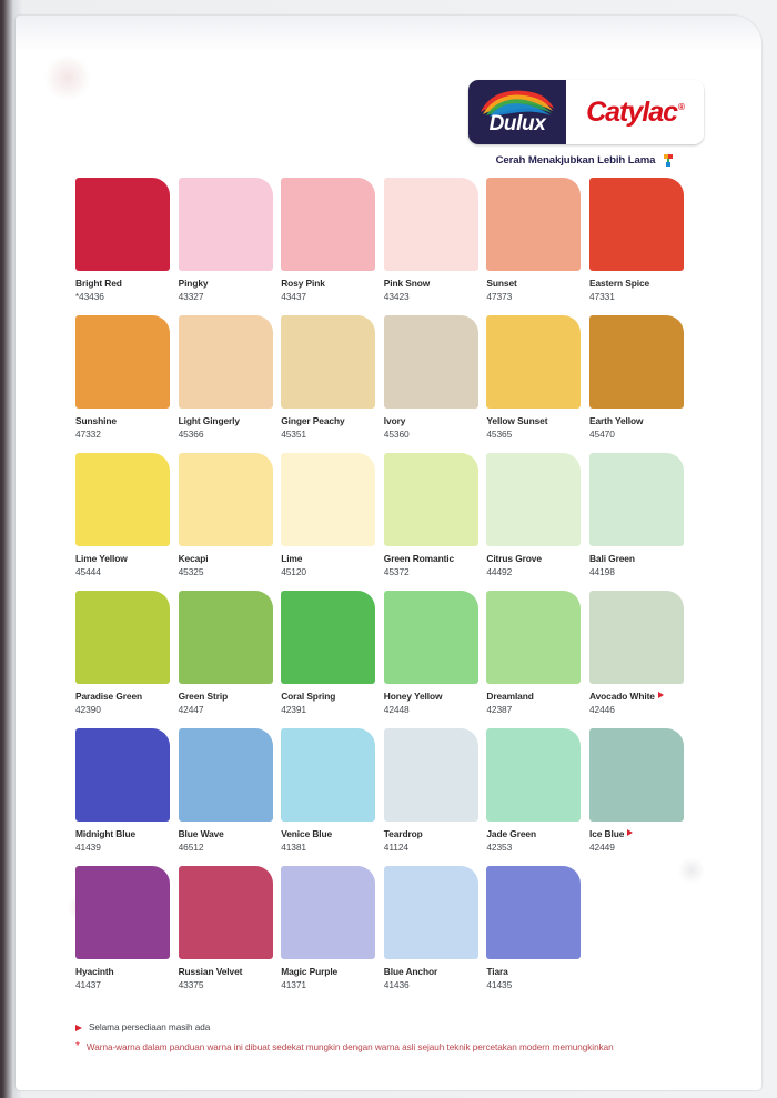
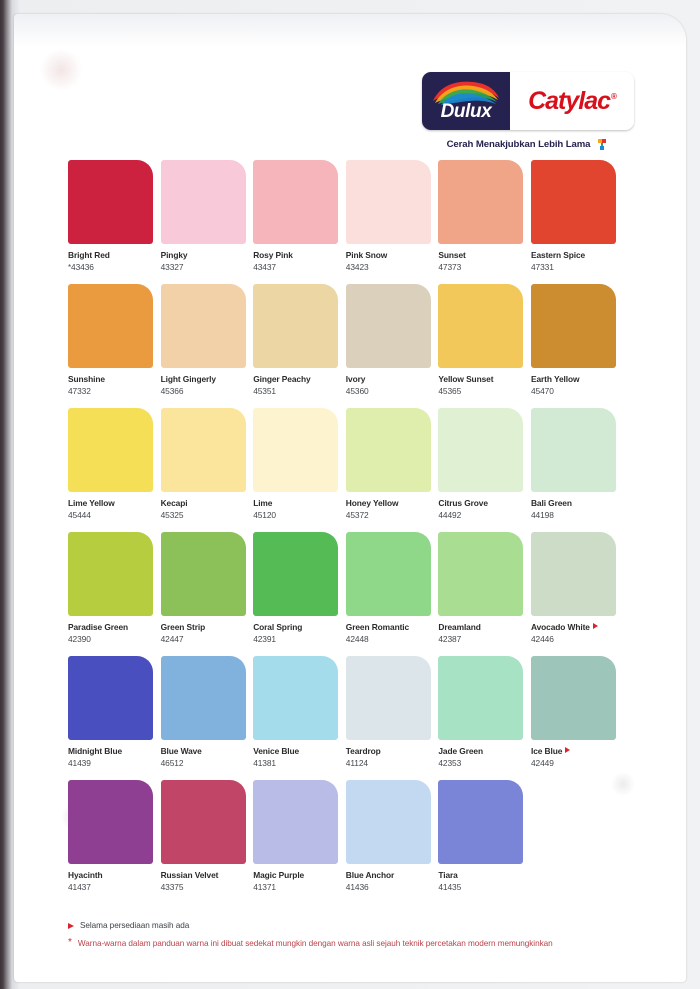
  Dulux
  Catylac®
  Cerah Menakjubkan Lebih Lama
  Bright Red
  *43436
  Pingky
  43327
  Rosy Pink
  43437
  Pink Snow
  43423
  Sunset
  47373
  Eastern Spice
  47331
  Sunshine
  47332
  Light Gingerly
  45366
  Ginger Peachy
  45351
  Ivory
  45360
  Yellow Sunset
  45365
  Earth Yellow
  45470
  Lime Yellow
  45444
  Kecapi
  45325
  Lime
  45120
- Green Romantic
+ Honey Yellow
  45372
  Citrus Grove
  44492
  Bali Green
  44198
  Paradise Green
  42390
  Green Strip
  42447
  Coral Spring
  42391
- Honey Yellow
+ Green Romantic
  42448
  Dreamland
  42387
  Avocado White
  42446
  Midnight Blue
  41439
  Blue Wave
  46512
  Venice Blue
  41381
  Teardrop
  41124
  Jade Green
  42353
  Ice Blue
  42449
  Hyacinth
  41437
  Russian Velvet
  43375
  Magic Purple
  41371
  Blue Anchor
  41436
  Tiara
  41435
  Selama persediaan masih ada
  *
  Warna-warna dalam panduan warna ini dibuat sedekat mungkin dengan warna asli sejauh teknik percetakan modern memungkinkan
